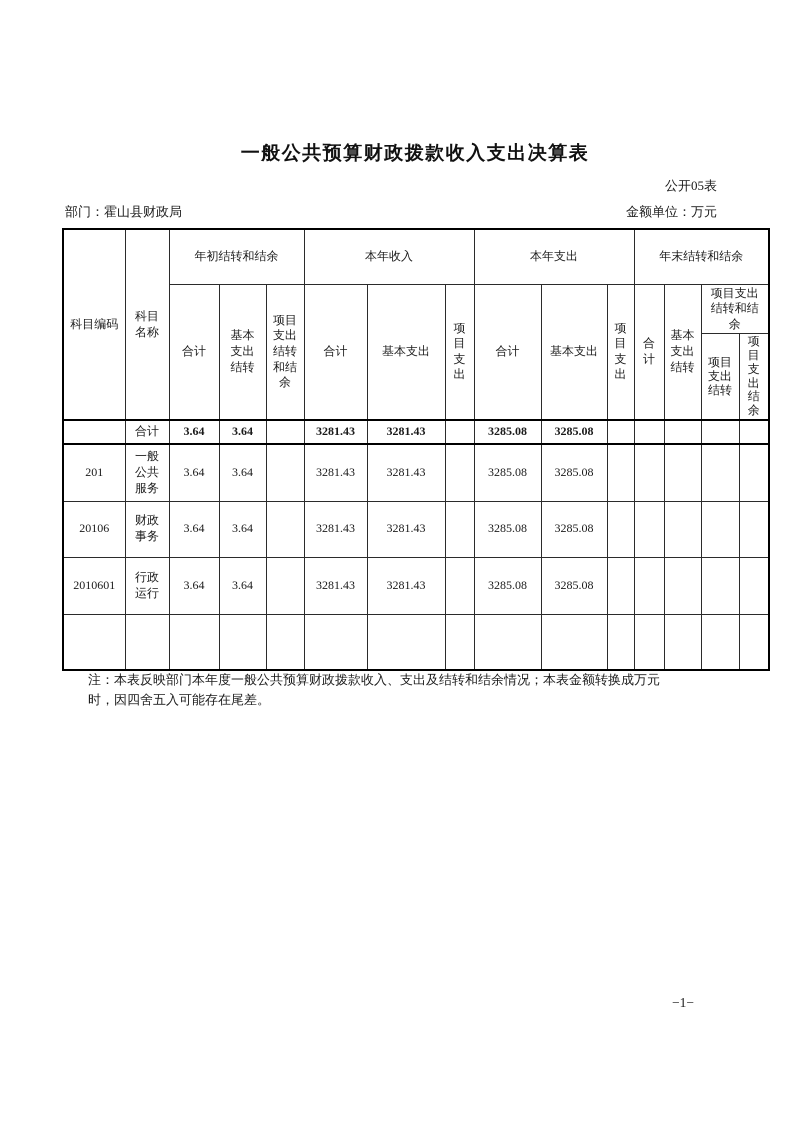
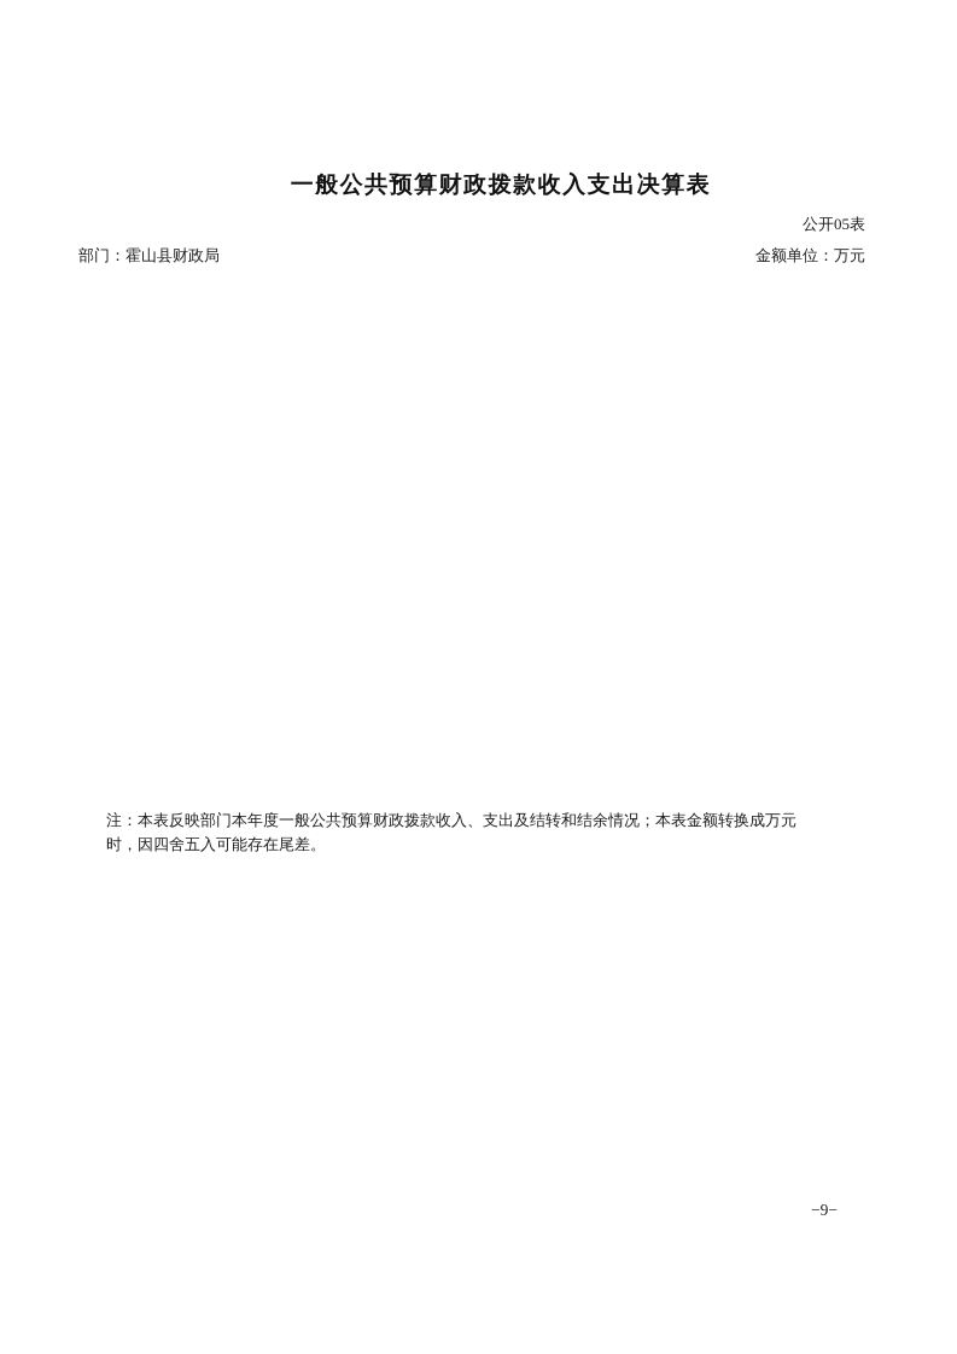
  一般公共预算财政拨款收入支出决算表
  公开05表
  部门：霍山县财政局
  金额单位：万元
- 科目编码	科目 名称	年初结转和结余	本年收入	本年支出	年末结转和结余
- 合计	基本 支出 结转	项目 支出 结转 和结 余	合计	基本支出	项 目 支 出	合计	基本支出	项 目 支 出	合 计	基本 支出 结转	项目支出 结转和结 余
- 项目 支出 结转	项 目 支 出 结 余
- 	合计	3.64	3.64		3281.43	3281.43		3285.08	3285.08
- 201	一般 公共 服务	3.64	3.64		3281.43	3281.43		3285.08	3285.08
- 20106	财政 事务	3.64	3.64		3281.43	3281.43		3285.08	3285.08
- 2010601	行政 运行	3.64	3.64		3281.43	3281.43		3285.08	3285.08
  注：本表反映部门本年度一般公共预算财政拨款收入、支出及结转和结余情况；本表金额转换成万元
  时，因四舍五入可能存在尾差。
- −1−
+ −9−
